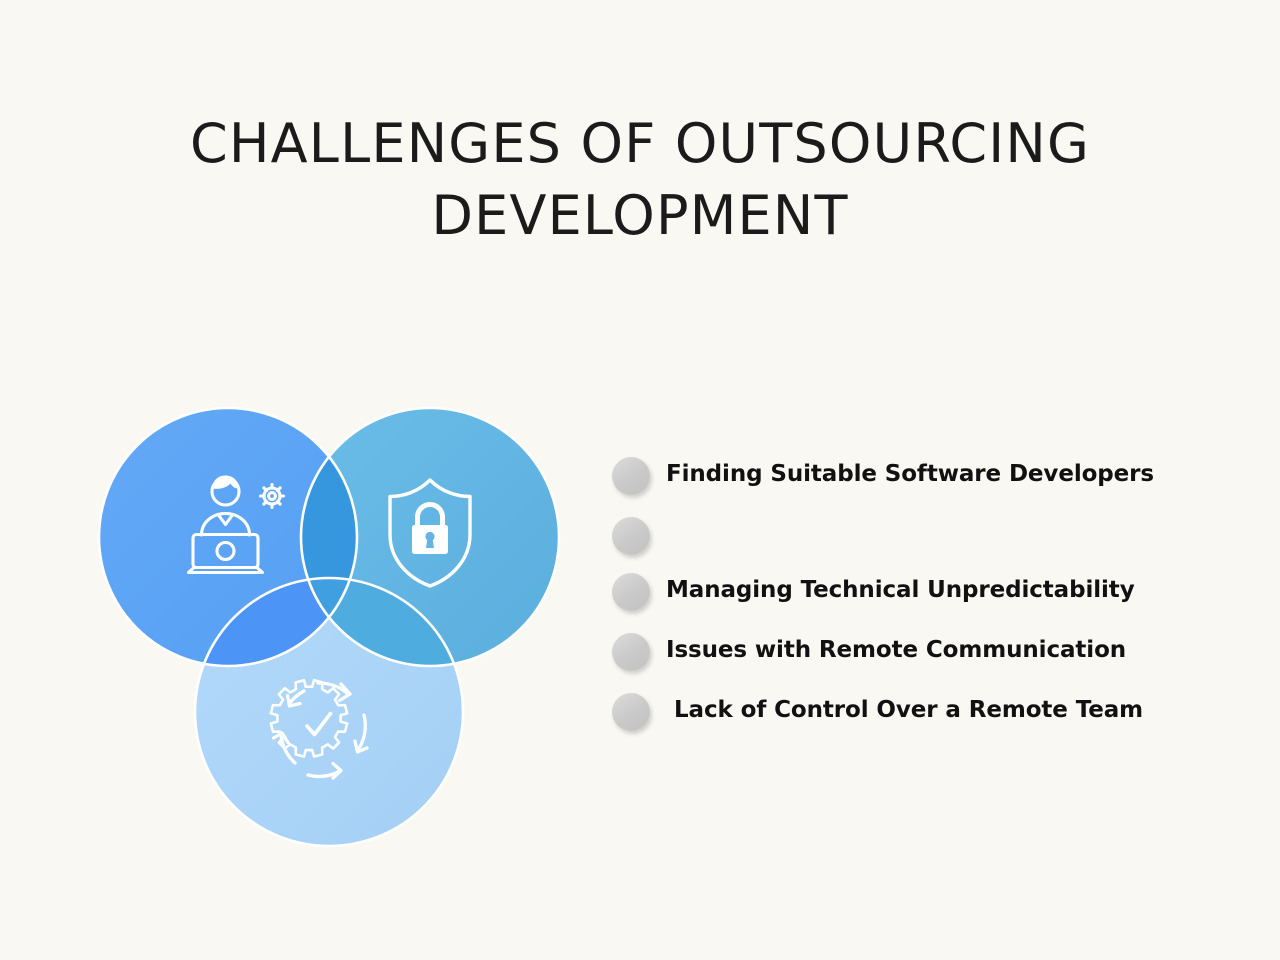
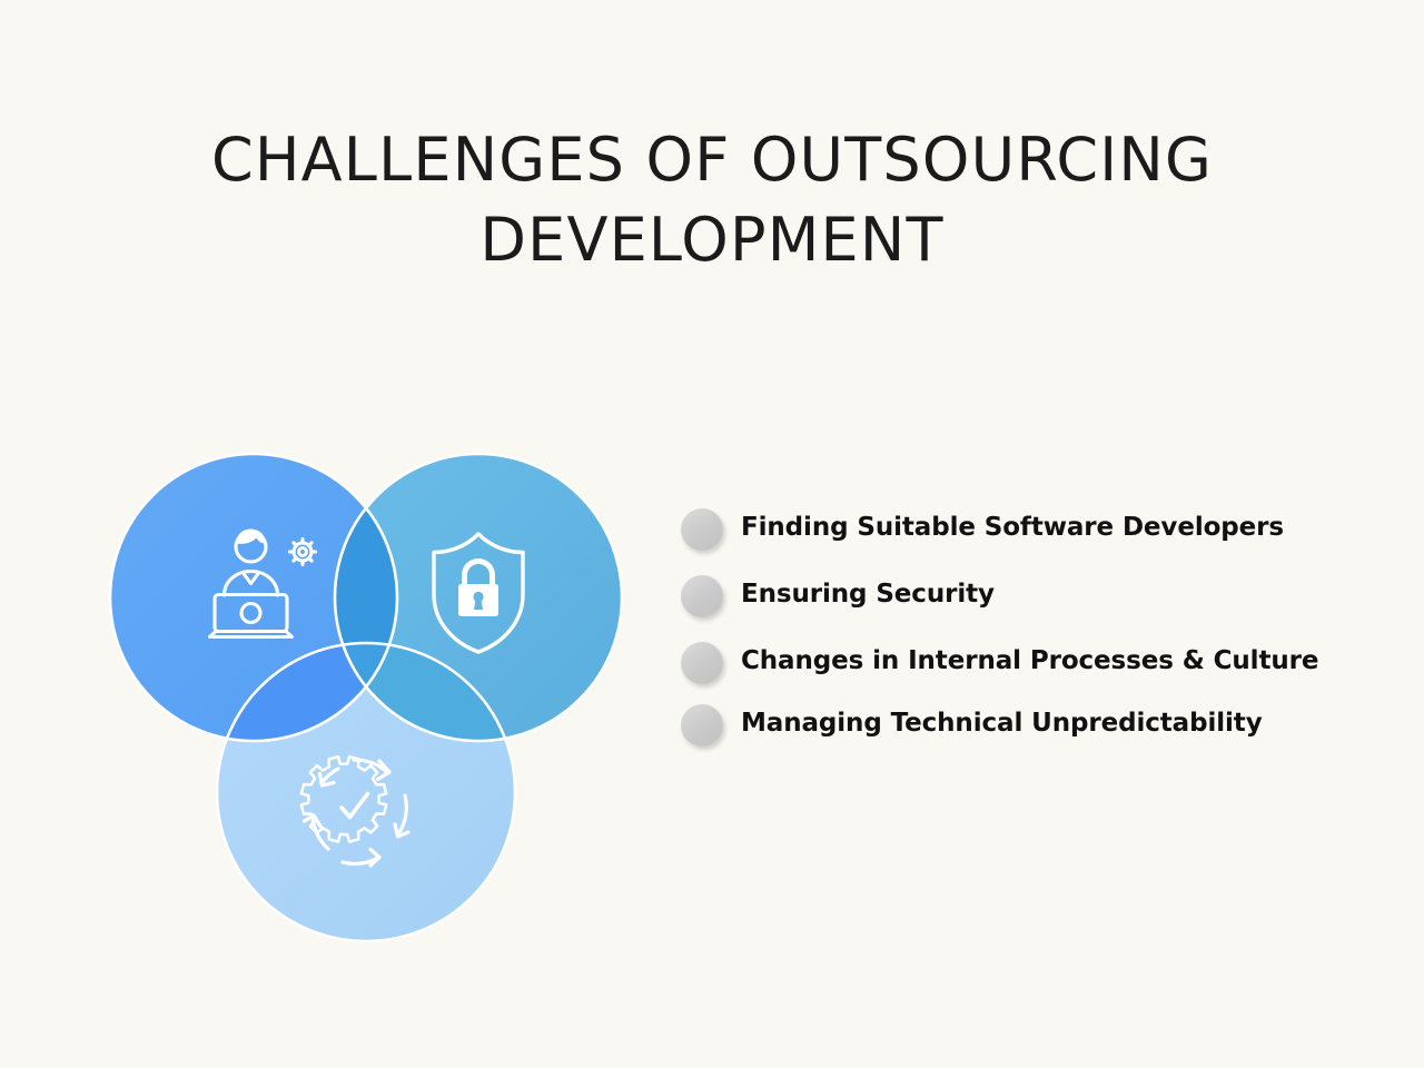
  CHALLENGES OF OUTSOURCING
  DEVELOPMENT
  Finding Suitable Software Developers
+ Ensuring Security
+ Changes in Internal Processes & Culture
  Managing Technical Unpredictability
- Issues with Remote Communication
- Lack of Control Over a Remote Team
